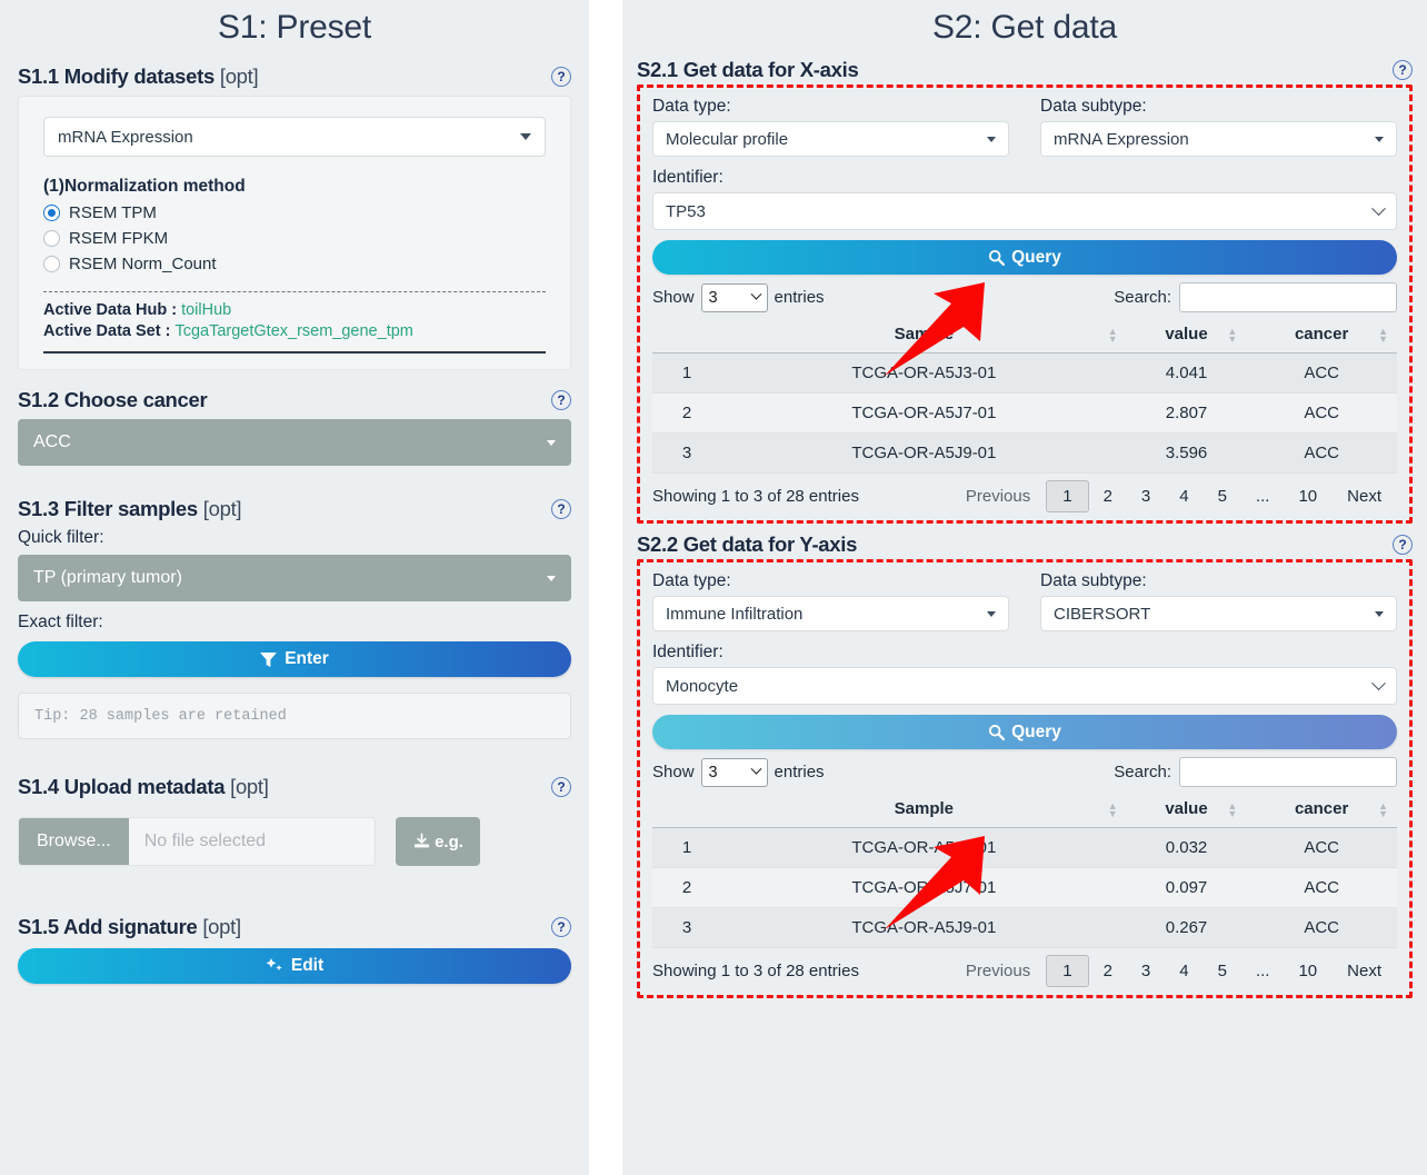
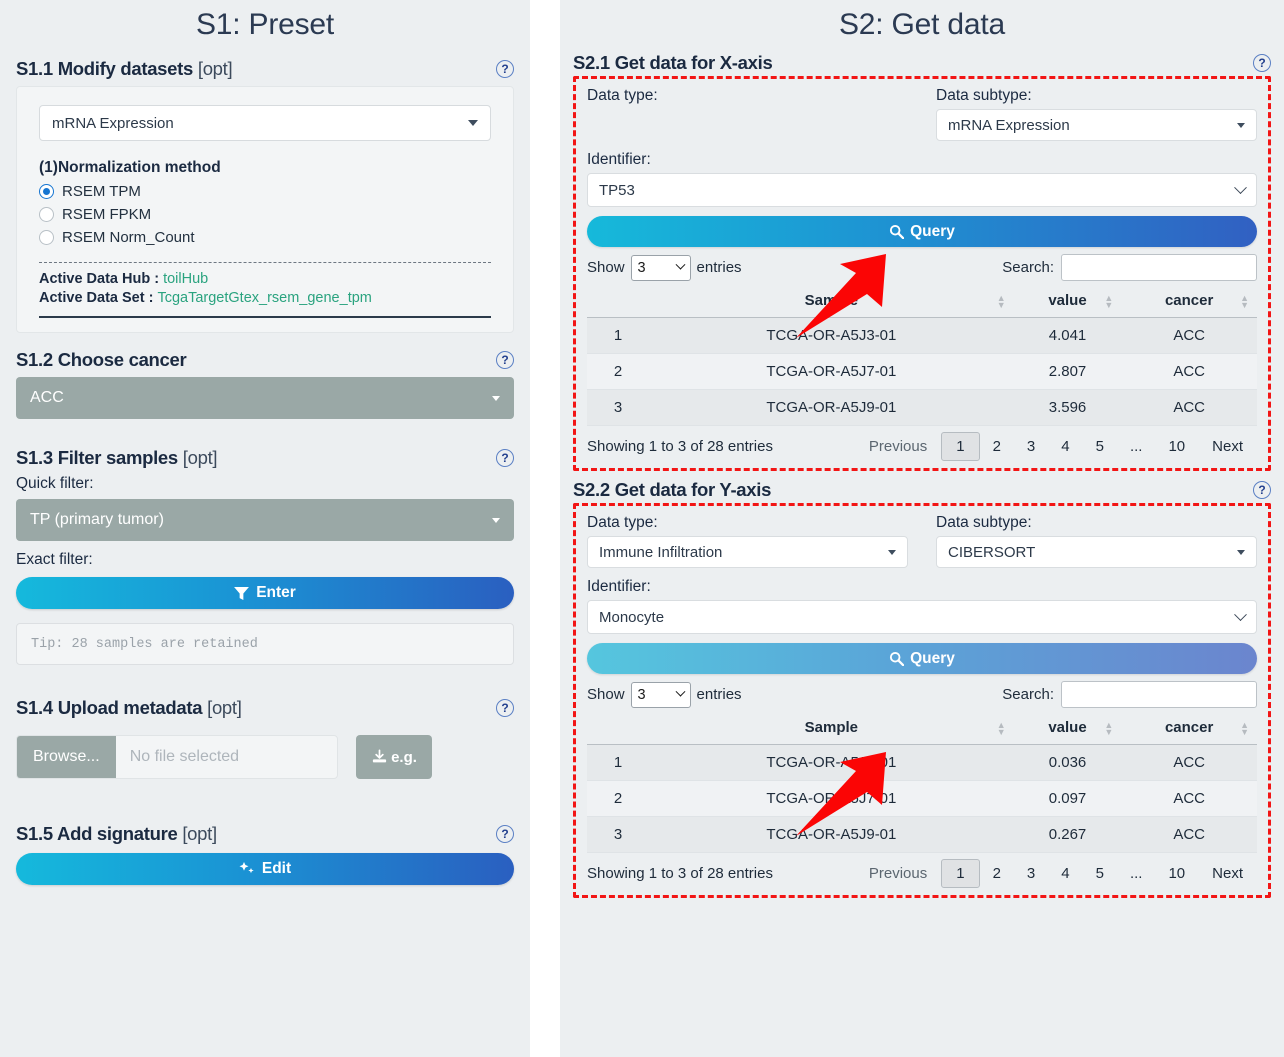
  S1: Preset
  S1.1 Modify datasets [opt]
  ?
  mRNA Expression
  (1)Normalization method
  RSEM TPM
  RSEM FPKM
  RSEM Norm_Count
  Active Data Hub : toilHub
  Active Data Set : TcgaTargetGtex_rsem_gene_tpm
  S1.2 Choose cancer
  ?
  ACC
  S1.3 Filter samples [opt]
  ?
  Quick filter:
  TP (primary tumor)
  Exact filter:
  Enter
  Tip: 28 samples are retained
  S1.4 Upload metadata [opt]
  ?
  Browse...
  No file selected
  e.g.
  S1.5 Add signature [opt]
  ?
  Edit
  S2: Get data
  S2.1 Get data for X-axis
  ?
  Data type:
- Molecular profile
  Data subtype:
  mRNA Expression
  Identifier:
  TP53
  Query
  Show
  3
  entries
  Search:
  	Sam ▲▼	value ▲▼	cancer ▲▼
  1	TCGA-OR-A5J3-01	4.041	ACC
  2	TCGA-OR-A5J7-01	2.807	ACC
  3	TCGA-OR-A5J9-01	3.596	ACC
  Showing 1 to 3 of 28 entries
  Previous
  1
  2
  3
  4
  5
  ...
  10
  Next
  S2.2 Get data for Y-axis
  ?
  Data type:
  Immune Infiltration
  Data subtype:
  CIBERSORT
  Identifier:
  Monocyte
  Query
  Show
  3
  entries
  Search:
  	Sample ▲▼	value ▲▼	cancer ▲▼
- 1	TCGA-OR-1	0.032	ACC
+ 1	TCGA-OR-1	0.036	ACC
  2	TCGA-ORJ701	0.097	ACC
  3	TCGA-OR-A5J9-01	0.267	ACC
  Showing 1 to 3 of 28 entries
  Previous
  1
  2
  3
  4
  5
  ...
  10
  Next
